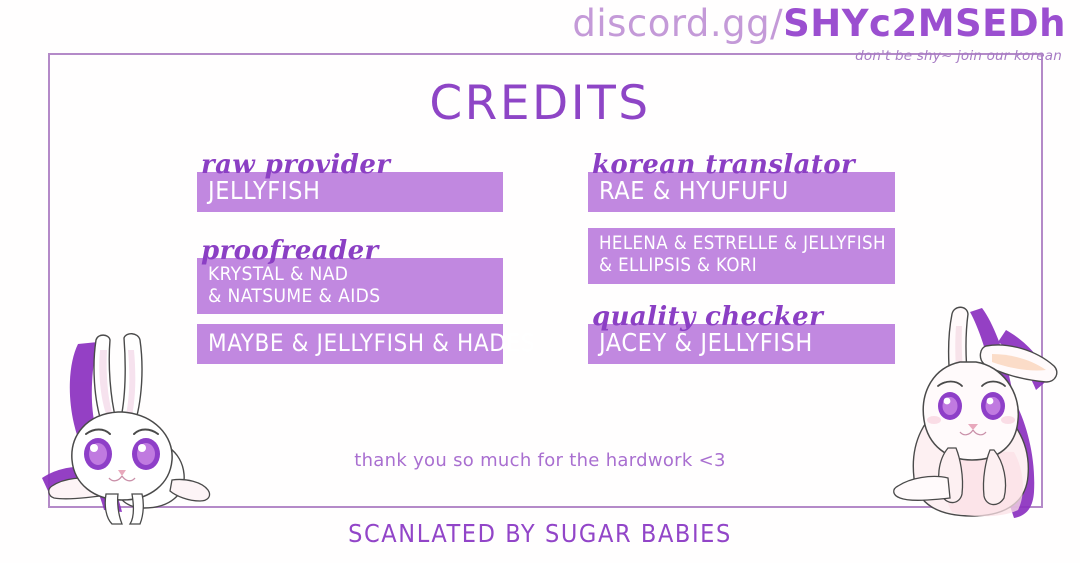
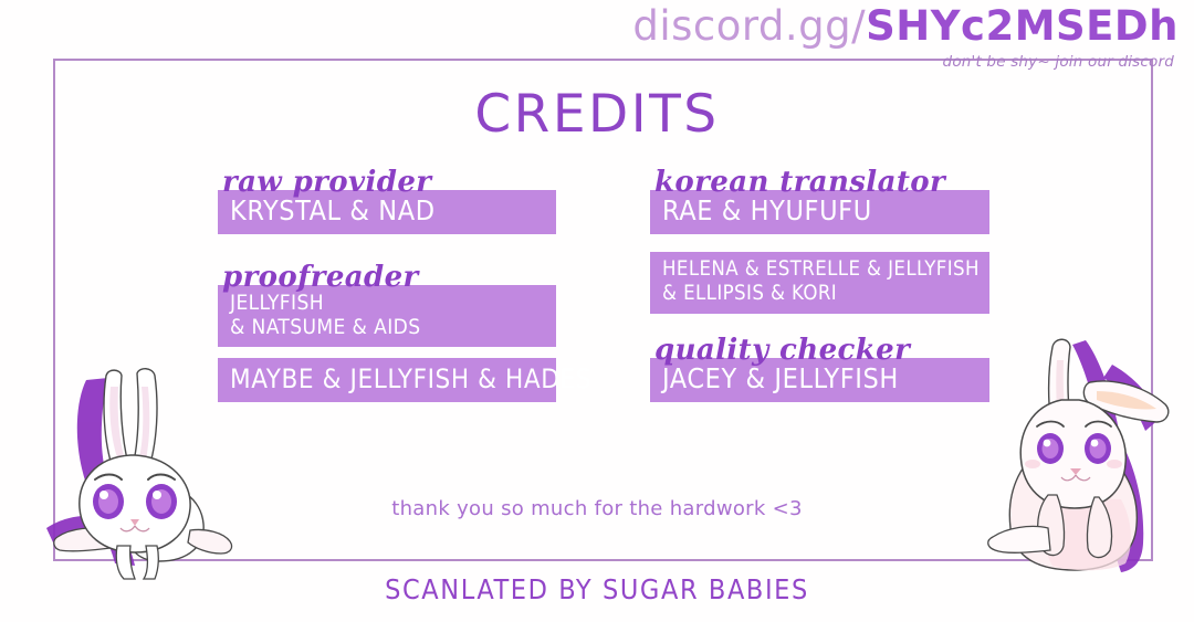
  discord.gg/SHYc2MSEDh
- don't be shy~ join our korean
+ don't be shy~ join our discord
  CREDITS
  raw provider
- JELLYFISH
+ KRYSTAL & NAD
  proofreader
- KRYSTAL & NAD
+ JELLYFISH
  & NATSUME & AIDS
  MAYBE & JELLYFISH & HADES
  korean translator
  RAE & HYUFUFU
  HELENA & ESTRELLE & JELLYFISH
  & ELLIPSIS & KORI
  quality checker
  JACEY & JELLYFISH
  thank you so much for the hardwork <3
  SCANLATED BY SUGAR BABIES
